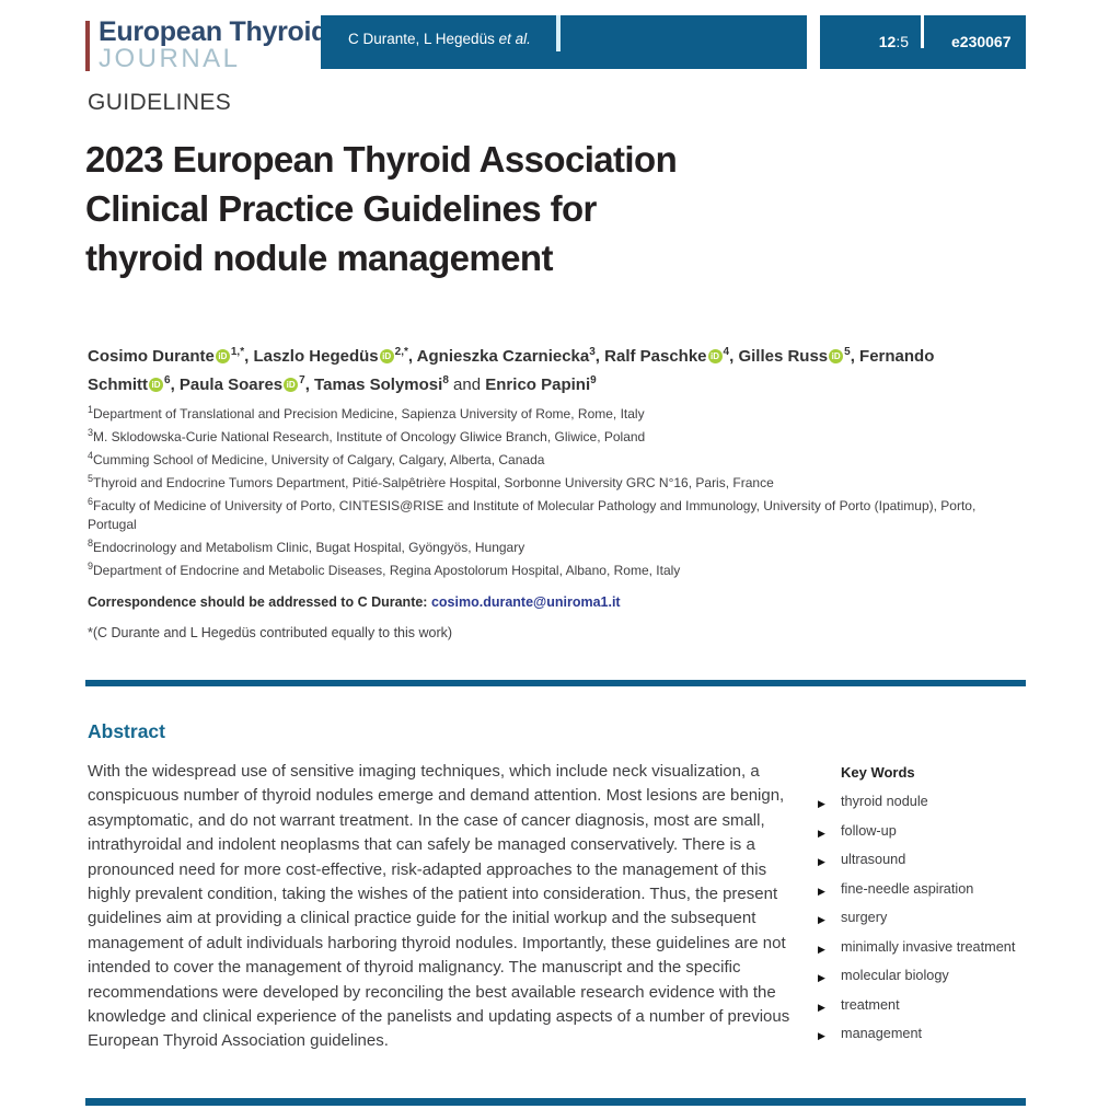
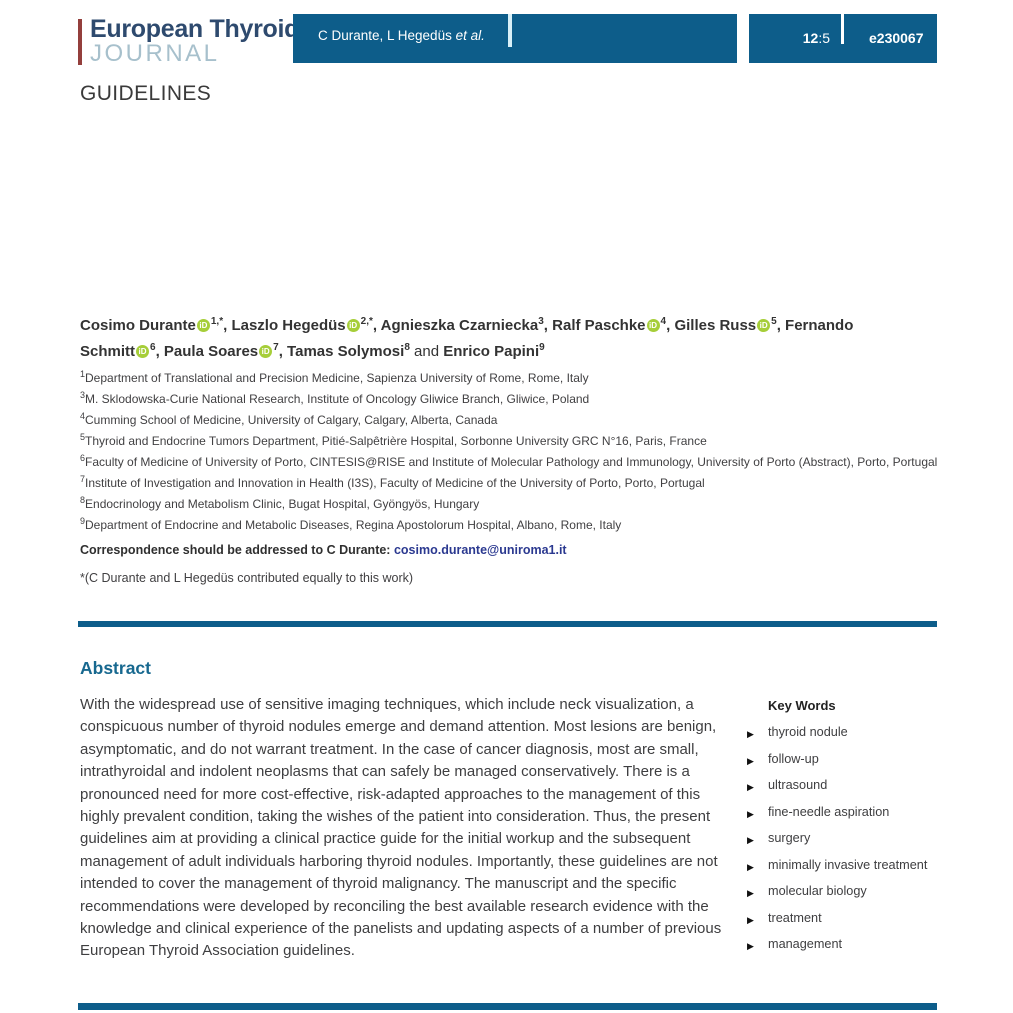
  European Thyroid
  JOURNAL
  C Durante, L Hegedüs et al.
  12:5
  e230067
  GUIDELINES
- 2023 European Thyroid Association
- Clinical Practice Guidelines for
- thyroid nodule management
  Cosimo Durante iD 1,*, Laszlo Hegedüs iD 2,*, Agnieszka Czarniecka3, Ralf Paschke iD 4, Gilles Russ iD 5, Fernando Schmitt iD 6, Paula Soares iD 7, Tamas Solymosi8 and Enrico Papini9
  1Department of Translational and Precision Medicine, Sapienza University of Rome, Rome, Italy
  3M. Sklodowska-Curie National Research, Institute of Oncology Gliwice Branch, Gliwice, Poland
  4Cumming School of Medicine, University of Calgary, Calgary, Alberta, Canada
  5Thyroid and Endocrine Tumors Department, Pitié-Salpêtrière Hospital, Sorbonne University GRC N°16, Paris, France
- 6Faculty of Medicine of University of Porto, CINTESIS@RISE and Institute of Molecular Pathology and Immunology, University of Porto (Ipatimup), Porto, Portugal
+ 6Faculty of Medicine of University of Porto, CINTESIS@RISE and Institute of Molecular Pathology and Immunology, University of Porto (Abstract), Porto, Portugal
+ 7Institute of Investigation and Innovation in Health (I3S), Faculty of Medicine of the University of Porto, Porto, Portugal
  8Endocrinology and Metabolism Clinic, Bugat Hospital, Gyöngyös, Hungary
  9Department of Endocrine and Metabolic Diseases, Regina Apostolorum Hospital, Albano, Rome, Italy
  Correspondence should be addressed to C Durante: cosimo.durante@uniroma1.it
  *(C Durante and L Hegedüs contributed equally to this work)
  Abstract
  With the widespread use of sensitive imaging techniques, which include neck visualization, a conspicuous number of thyroid nodules emerge and demand attention. Most lesions are benign, asymptomatic, and do not warrant treatment. In the case of cancer diagnosis, most are small, intrathyroidal and indolent neoplasms that can safely be managed conservatively. There is a pronounced need for more cost-effective, risk-adapted approaches to the management of this highly prevalent condition, taking the wishes of the patient into consideration. Thus, the present guidelines aim at providing a clinical practice guide for the initial workup and the subsequent management of adult individuals harboring thyroid nodules. Importantly, these guidelines are not intended to cover the management of thyroid malignancy. The manuscript and the specific recommendations were developed by reconciling the best available research evidence with the knowledge and clinical experience of the panelists and updating aspects of a number of previous European Thyroid Association guidelines.
  Key Words
  ▶
  thyroid nodule
  ▶
  follow-up
  ▶
  ultrasound
  ▶
  fine-needle aspiration
  ▶
  surgery
  ▶
  minimally invasive treatment
  ▶
  molecular biology
  ▶
  treatment
  ▶
  management
